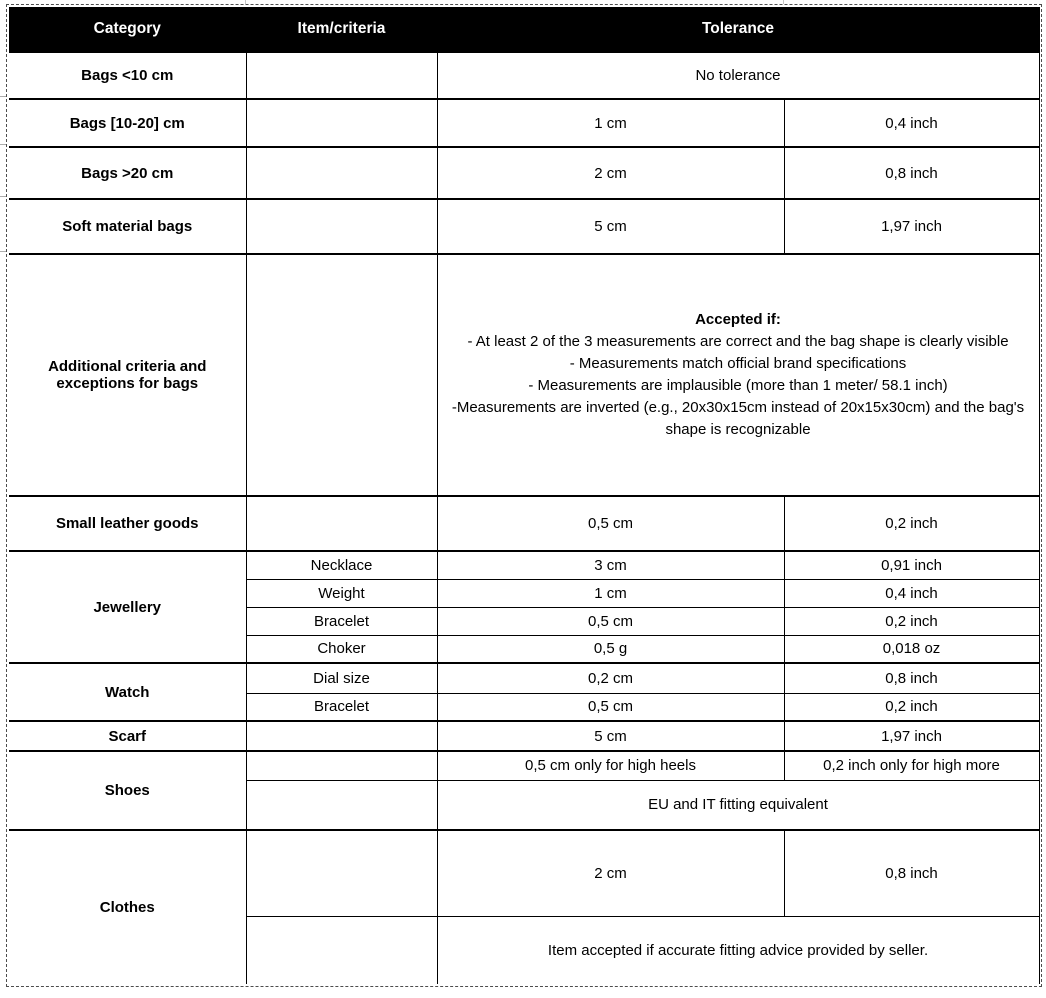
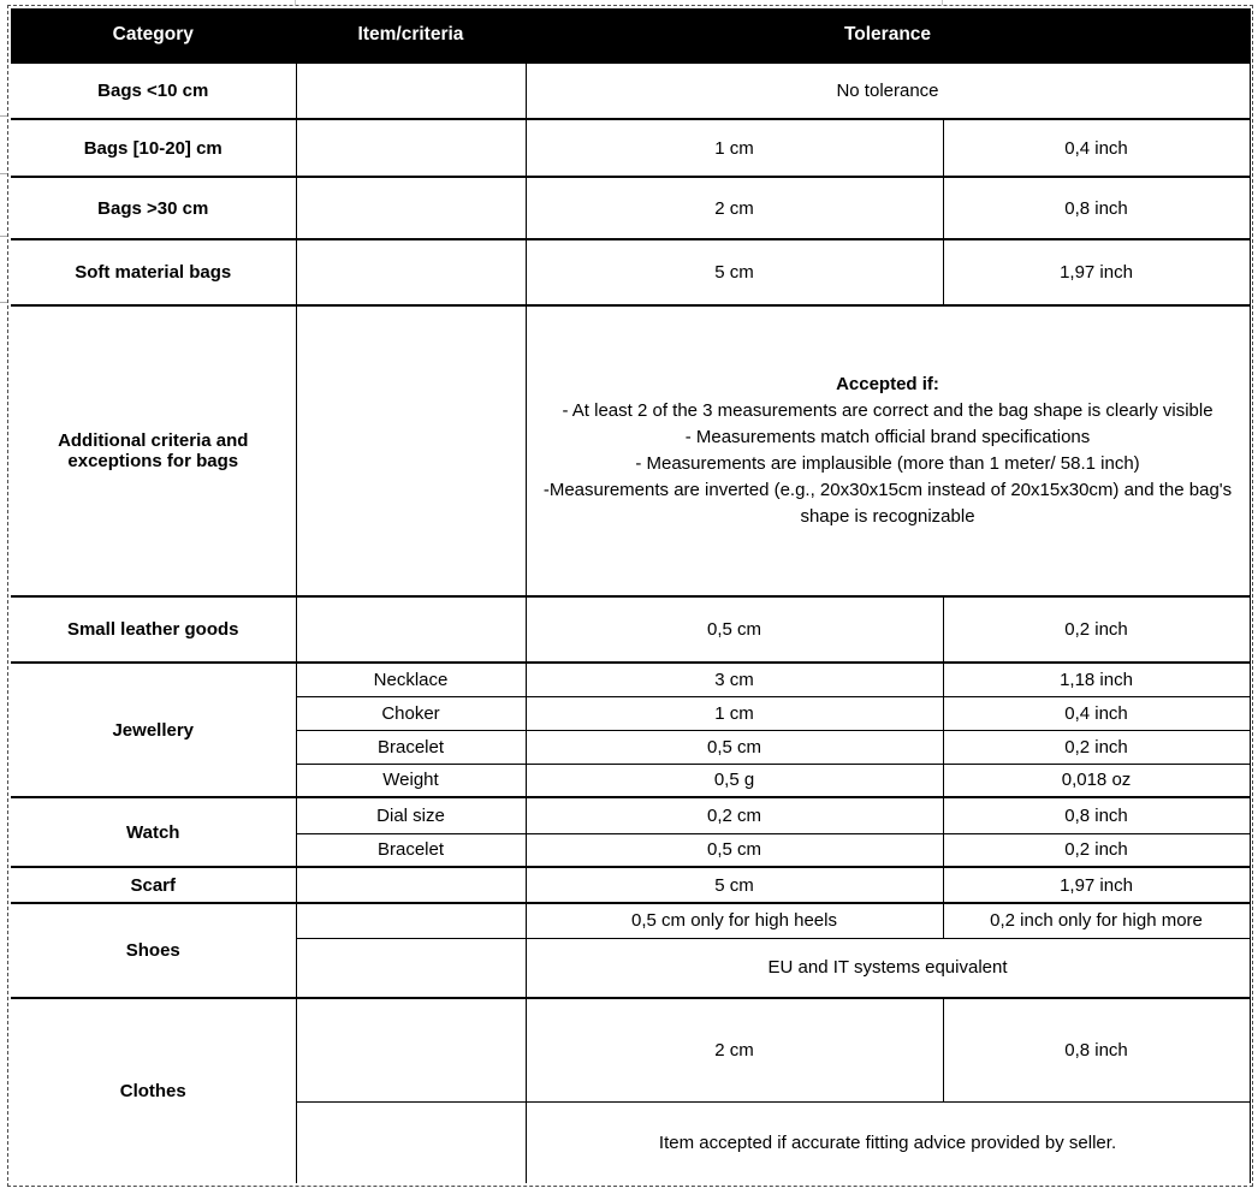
  Category	Item/criteria	Tolerance
  Bags <10 cm		No tolerance
  Bags [10-20] cm		1 cm	0,4 inch
- Bags >20 cm		2 cm	0,8 inch
+ Bags >30 cm		2 cm	0,8 inch
  Soft material bags		5 cm	1,97 inch
  Additional criteria and exceptions for bags		Accepted if: - At least 2 of the 3 measurements are correct and the bag shape is clearly visible - Measurements match official brand specifications - Measurements are implausible (more than 1 meter/ 58.1 inch) -Measurements are inverted (e.g., 20x30x15cm instead of 20x15x30cm) and the bag's shape is recognizable
  Small leather goods		0,5 cm	0,2 inch
- Jewellery	Necklace	3 cm	0,91 inch
+ Jewellery	Necklace	3 cm	1,18 inch
- Weight	1 cm	0,4 inch
+ Choker	1 cm	0,4 inch
  Bracelet	0,5 cm	0,2 inch
- Choker	0,5 g	0,018 oz
+ Weight	0,5 g	0,018 oz
  Watch	Dial size	0,2 cm	0,8 inch
  Bracelet	0,5 cm	0,2 inch
  Scarf		5 cm	1,97 inch
  Shoes		0,5 cm only for high heels	0,2 inch only for high more
- 	EU and IT fitting equivalent
+ 	EU and IT systems equivalent
  Clothes		2 cm	0,8 inch
  	Item accepted if accurate fitting advice provided by seller.
